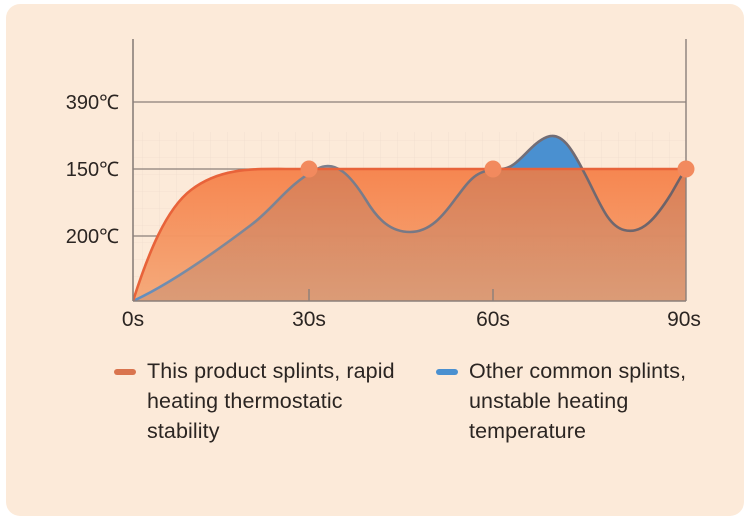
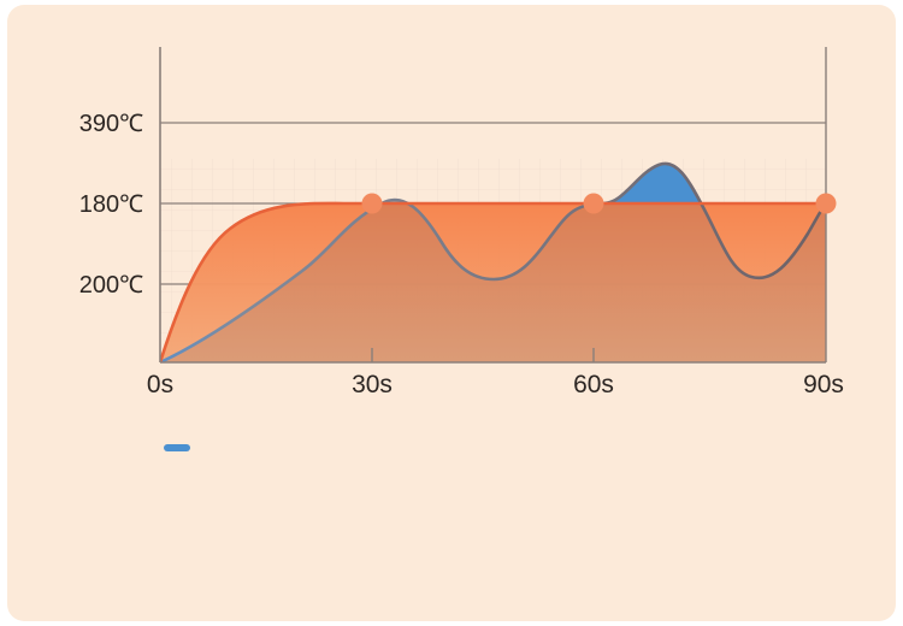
  390℃
- 150℃
+ 180℃
  200℃
  0s
  30s
  60s
  90s
- This product splints, rapid heating thermostatic stability
- Other common splints, unstable heating temperature
